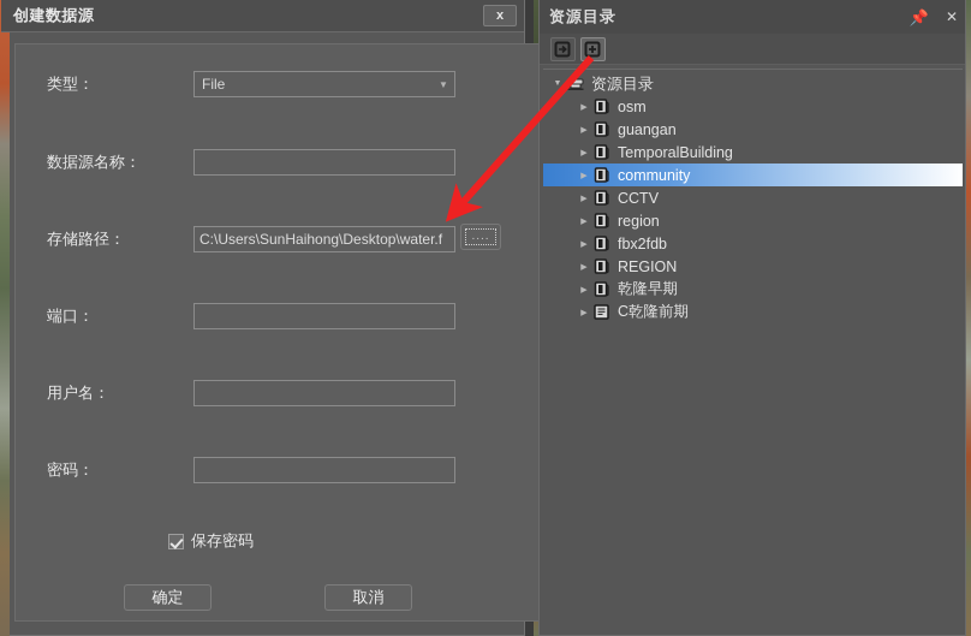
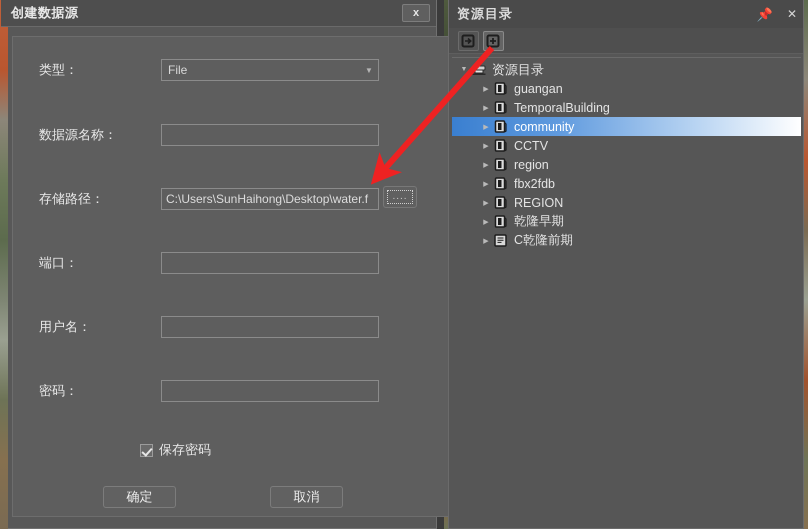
  创建数据源
  x
  类型：
  File
  ▼
  数据源名称：
  存储路径：
  C:\Users\SunHaihong\Desktop\water.f
  端口：
  用户名：
  密码：
  ....
  保存密码
  确定
  取消
  资源目录
  📌
  ✕
  资源目录
- osm
  guangan
  TemporalBuilding
  community
  CCTV
  region
  fbx2fdb
  REGION
  乾隆早期
  C乾隆前期
